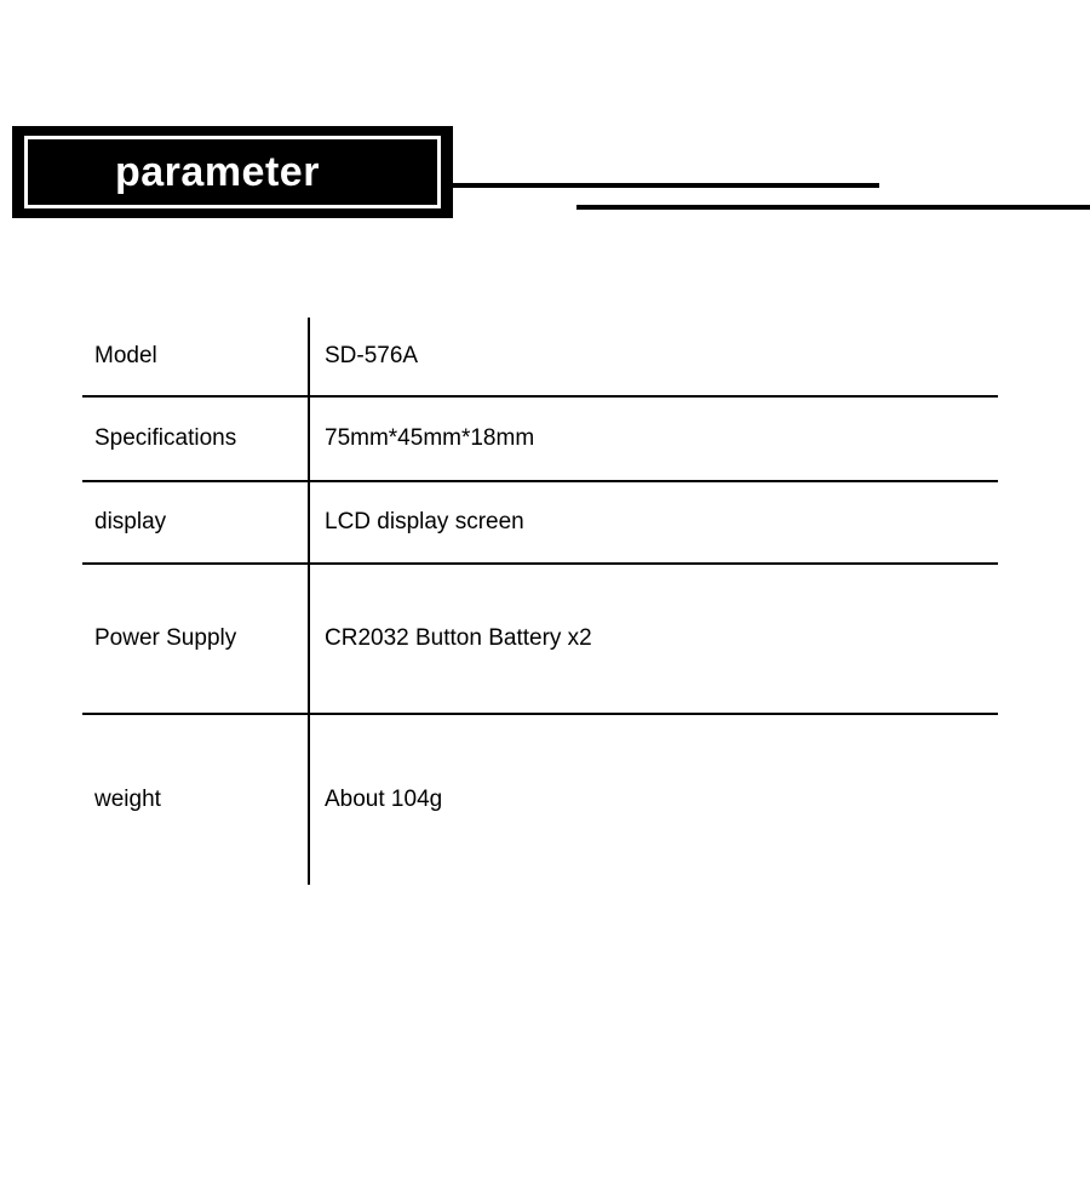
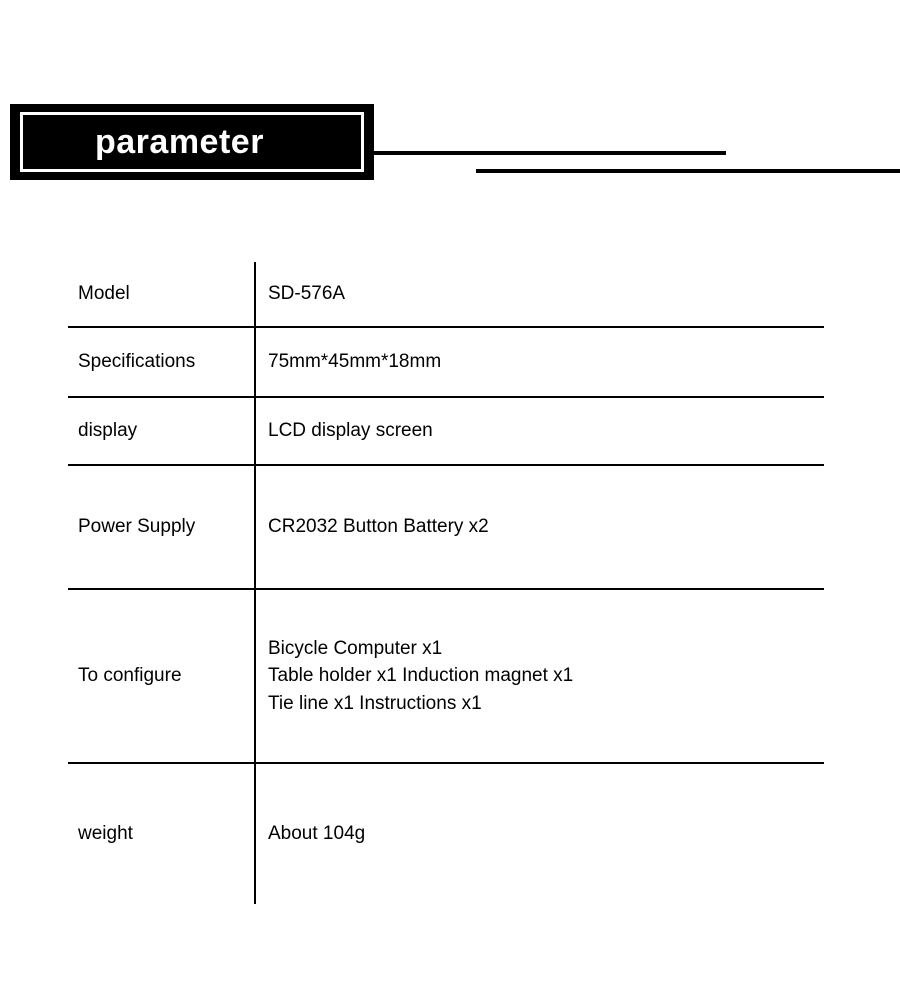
  parameter
  Model	SD-576A
  Specifications	75mm*45mm*18mm
  display	LCD display screen
  Power Supply	CR2032 Button Battery x2
+ To configure	Bicycle Computer x1Table holder x1 Induction magnet x1Tie line x1 Instructions x1
  weight	About 104g
